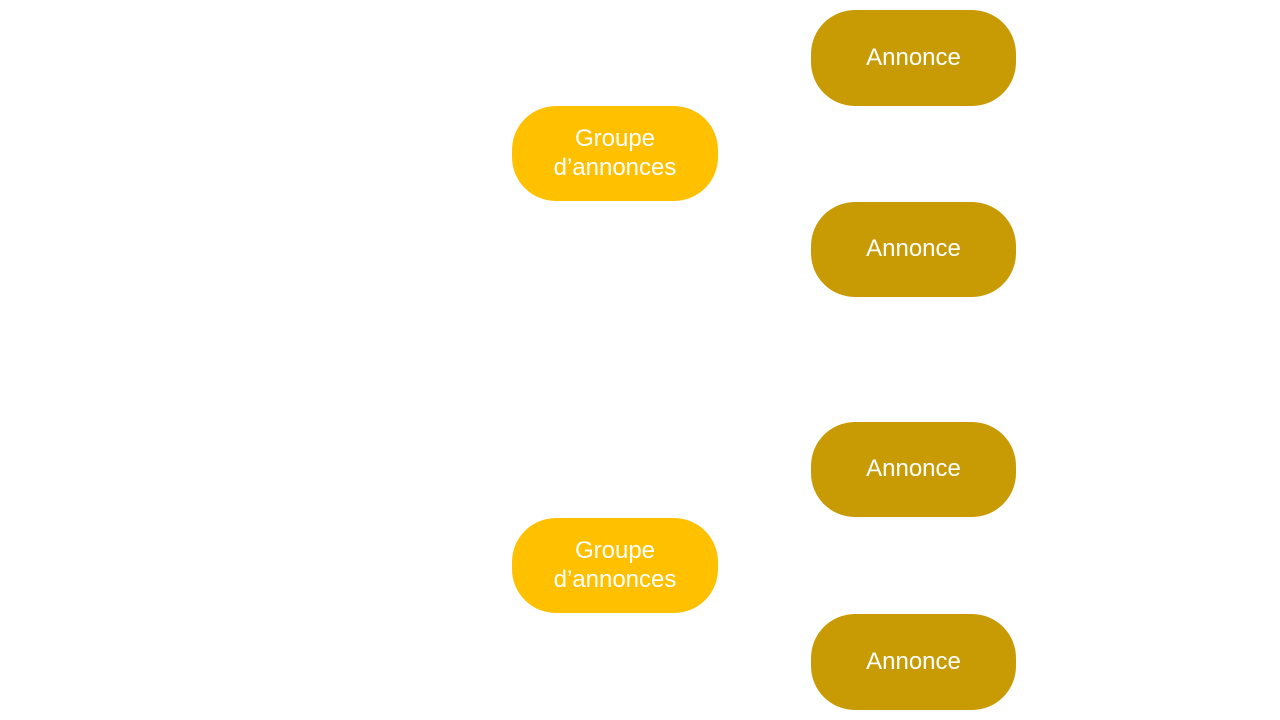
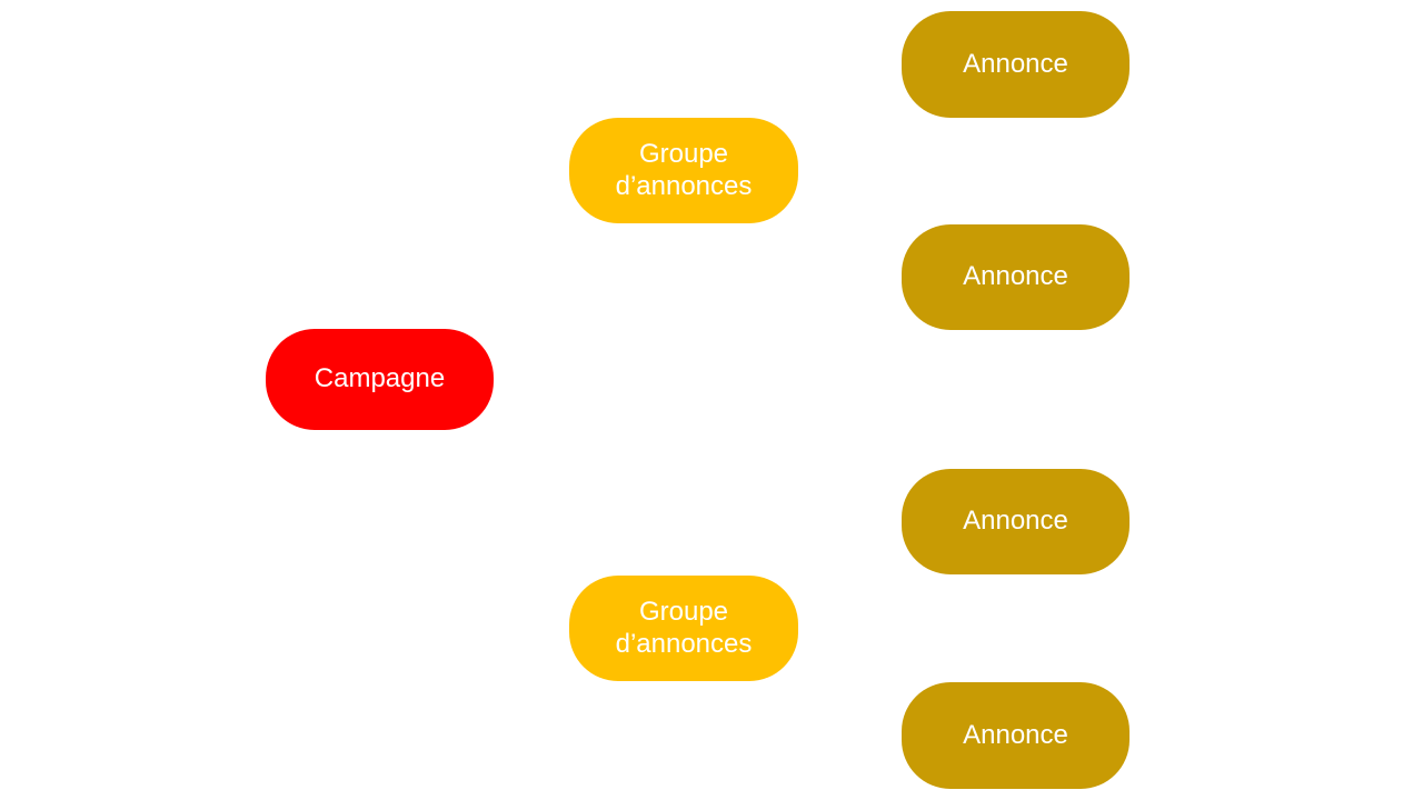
+ Campagne
  Groupe d’annonces
  Groupe d’annonces
  Annonce
  Annonce
  Annonce
  Annonce
